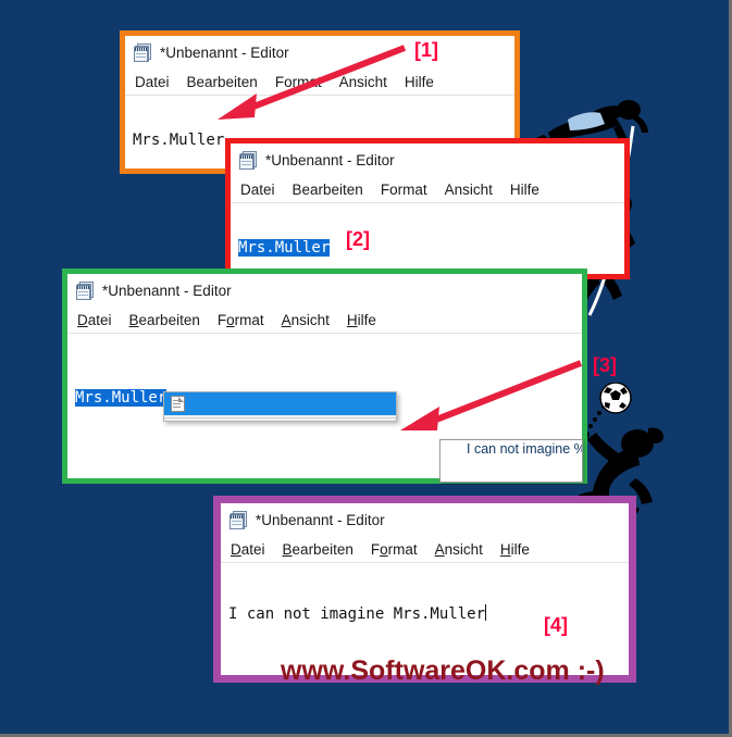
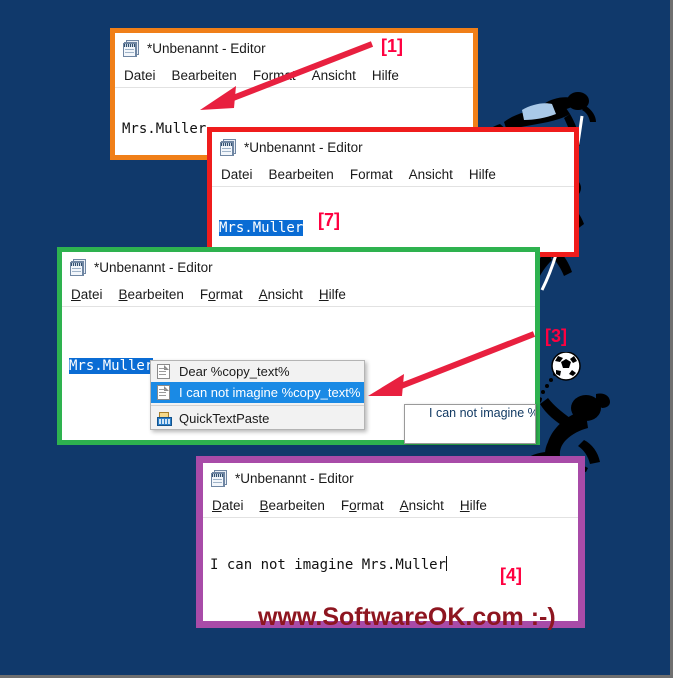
  *Unbenannt - Editor
  Datei
  Bearbeiten
  Ansicht
  Hilfe
  Mrs.Muller
  *Unbenannt - Editor
  Datei
  Bearbeiten
  Format
  Ansicht
  Hilfe
  Mrs.Muller
  *Unbenannt - Editor
  Datei
  Bearbeiten
  Format
  Ansicht
  Hilfe
  Mrs.Mulle
+ Dear %copy_text%
+ I can not imagine %copy_text%
+ QuickTextPaste
  I can not imagine %
  *Unbenannt - Editor
  Datei
  Bearbeiten
  Format
  Ansicht
  Hilfe
  I can not imagine Mrs.Muller
  www.SoftwareOK.com :-)
  [1]
- [2]
+ [7]
  [3]
  [4]
